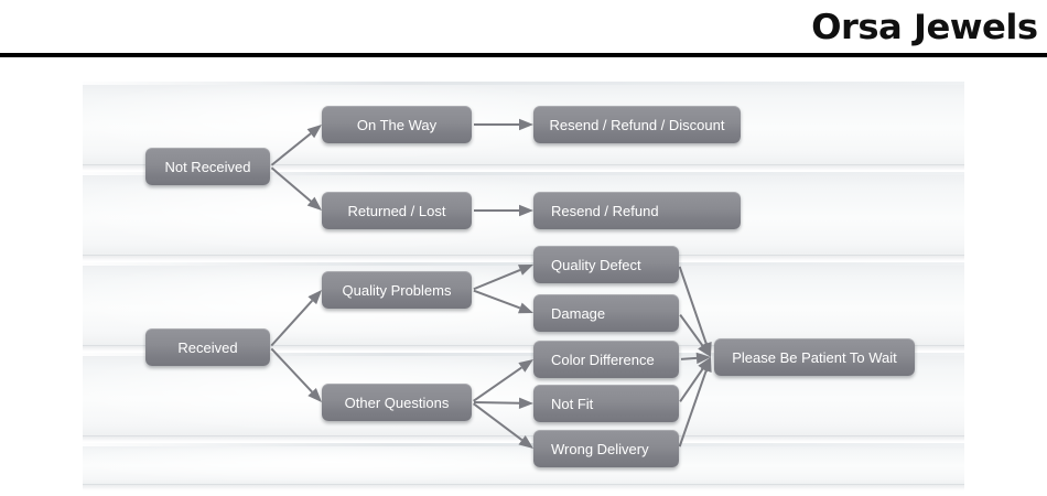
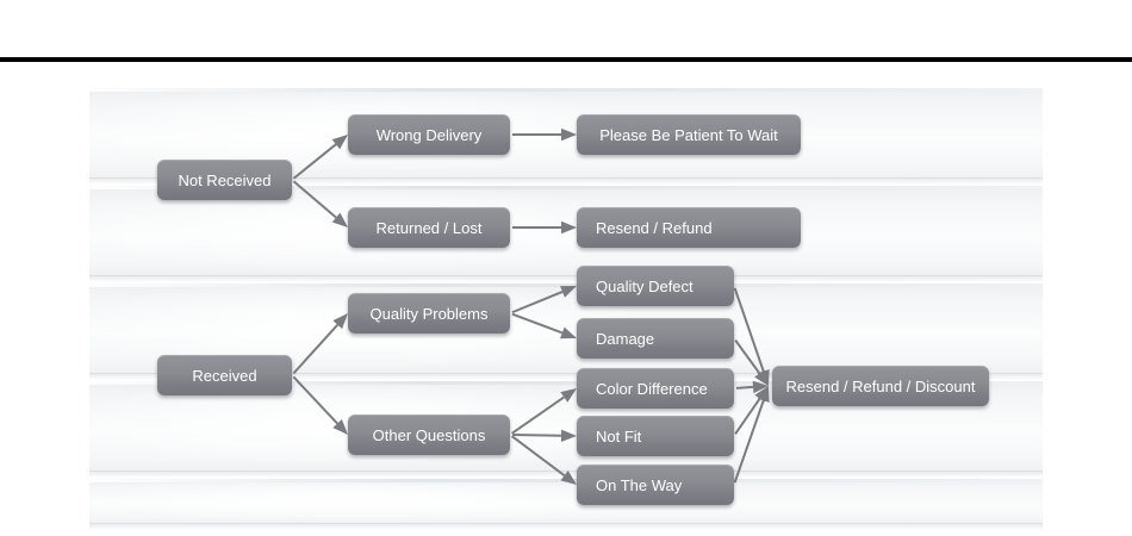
- Orsa Jewels
  Not Received
- On The Way
+ Wrong Delivery
  Returned / Lost
- Resend / Refund / Discount
+ Please Be Patient To Wait
  Resend / Refund
  Received
  Quality Problems
  Other Questions
  Quality Defect
  Damage
  Color Difference
  Not Fit
- Wrong Delivery
+ On The Way
- Please Be Patient To Wait
+ Resend / Refund / Discount
